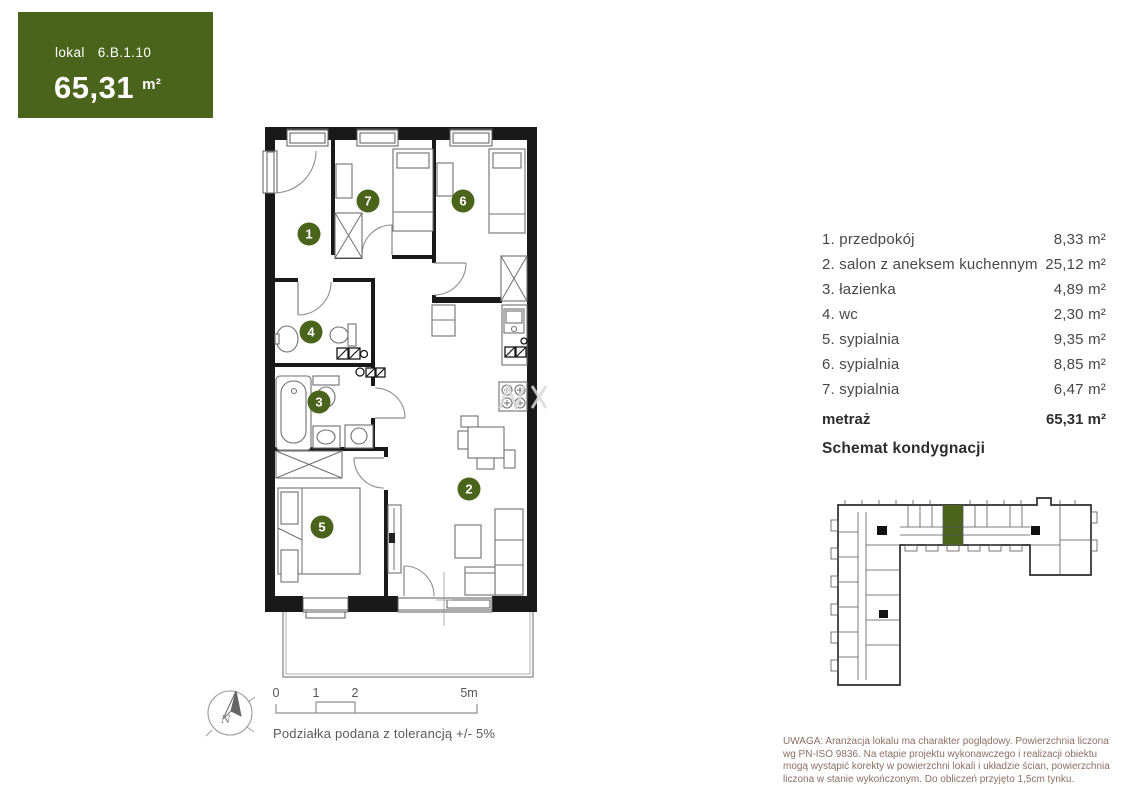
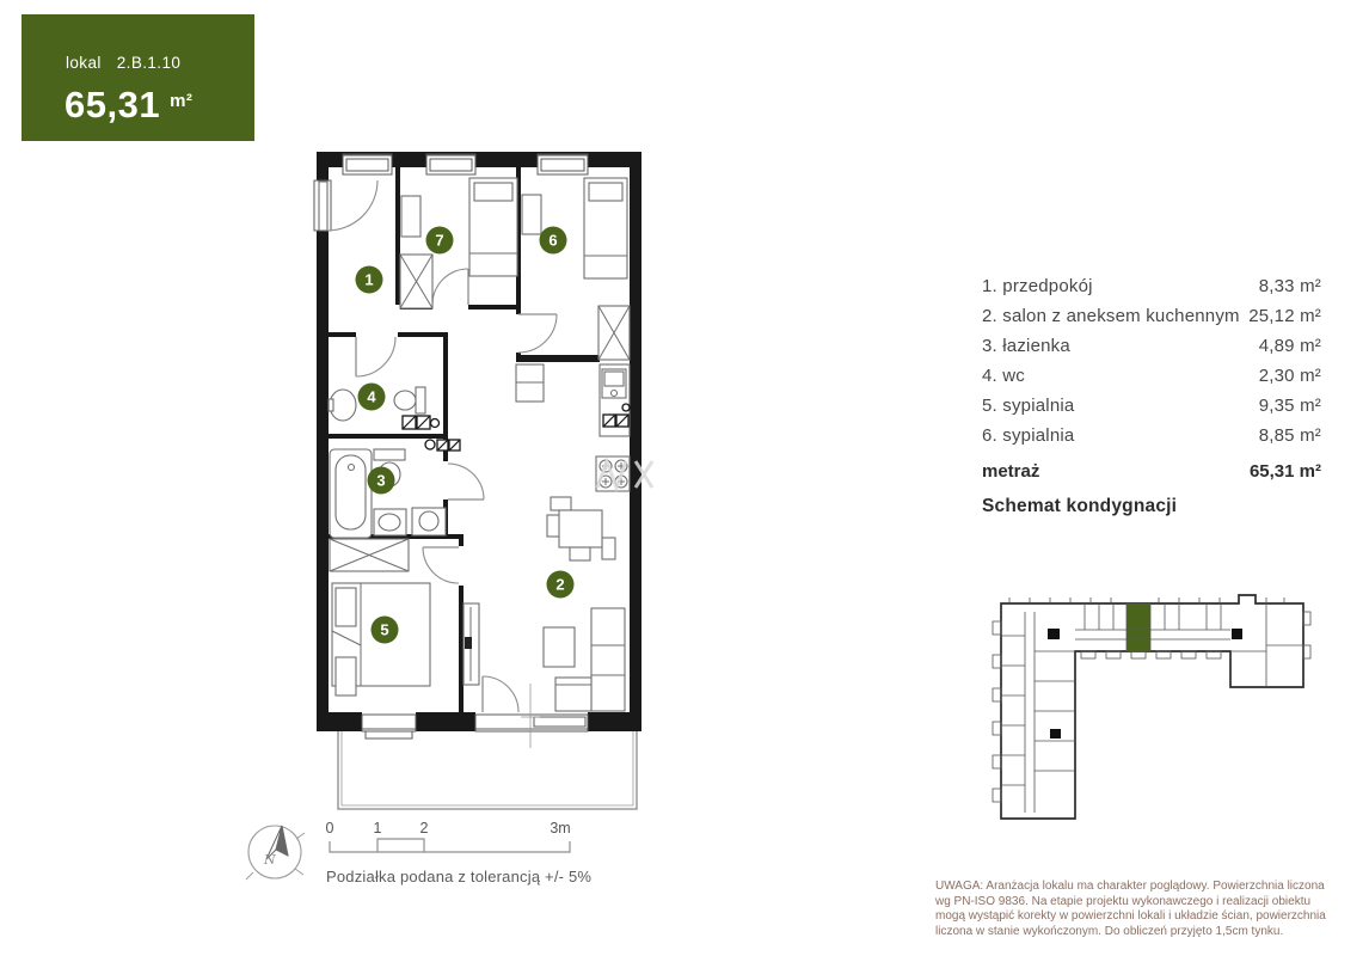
- lokal 6.B.1.10
+ lokal 2.B.1.10
  65,31 m²
  1
  7
  6
  4
  3
  5
  2
  1. przedpokój
  8,33 m²
  2. salon z aneksem kuchennym
  25,12 m²
  3. łazienka
  4,89 m²
  4. wc
  2,30 m²
  5. sypialnia
  9,35 m²
  6. sypialnia
  8,85 m²
- 7. sypialnia
- 6,47 m²
  metraż
  65,31 m²
  Schemat kondygnacji
  N
  0
  1
  2
- 5m
+ 3m
  Podziałka podana z tolerancją +/- 5%
  UWAGA: Aranżacja lokalu ma charakter poglądowy. Powierzchnia liczona wg PN-ISO 9836. Na etapie projektu wykonawczego i realizacji obiektu mogą wystąpić korekty w powierzchni lokali i układzie ścian, powierzchnia liczona w stanie wykończonym. Do obliczeń przyjęto 1,5cm tynku.
